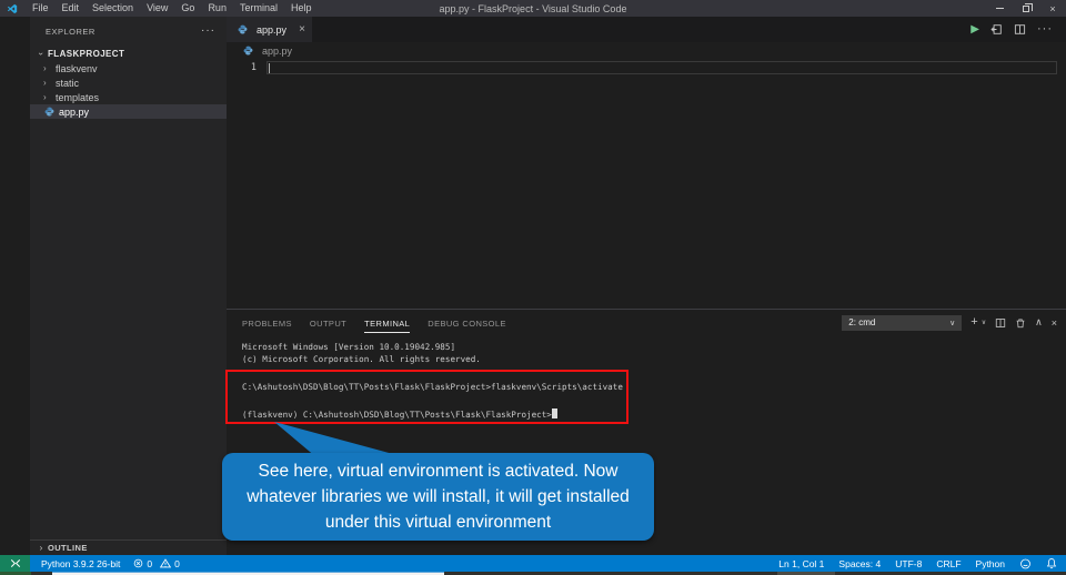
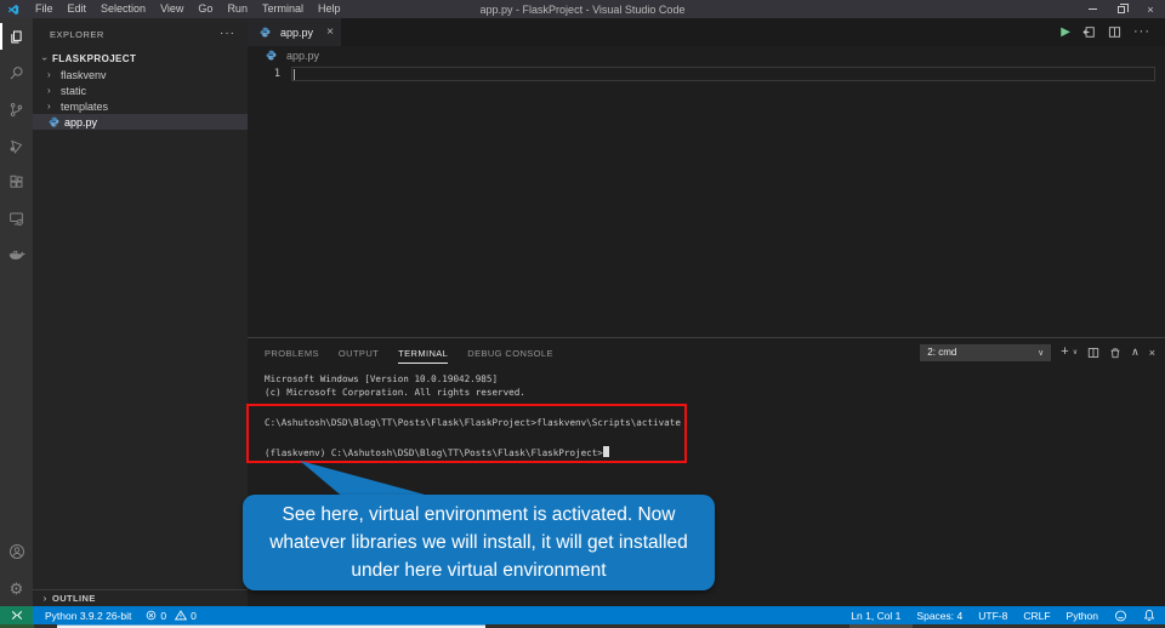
  File
  Edit
  Selection
  View
  Go
  Run
  Terminal
  Help
  app.py - FlaskProject - Visual Studio Code
  ×
+ ⚙
  EXPLORER
  ···
  FLASKPROJECT
  ›
  flaskvenv
  ›
  static
  ›
  templates
  app.py
  ›
  OUTLINE
  app.py
  ×
  ▶
  ···
  app.py
  1
  PROBLEMS
  OUTPUT
  TERMINAL
  DEBUG CONSOLE
  2: cmd
  +
  ∧
  ×
  Microsoft Windows [Version 10.0.19042.985]
  (c) Microsoft Corporation. All rights reserved.
  C:\Ashutosh\DSD\Blog\TT\Posts\Flask\FlaskProject>flaskvenv\Scripts\activate
  (flaskvenv) C:\Ashutosh\DSD\Blog\TT\Posts\Flask\FlaskProject>
- See here, virtual environment is activated. Now whatever libraries we will install, it will get installed under this virtual environment
+ See here, virtual environment is activated. Now whatever libraries we will install, it will get installed under here virtual environment
  Python 3.9.2 26-bit
  0
  0
  Ln 1, Col 1
  Spaces: 4
  UTF-8
  CRLF
  Python
